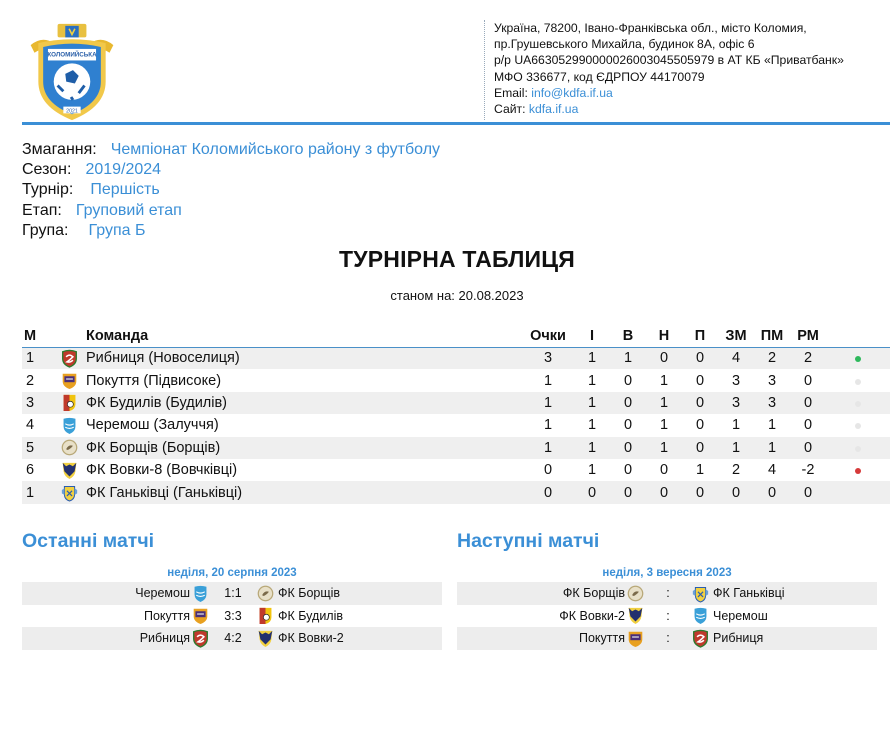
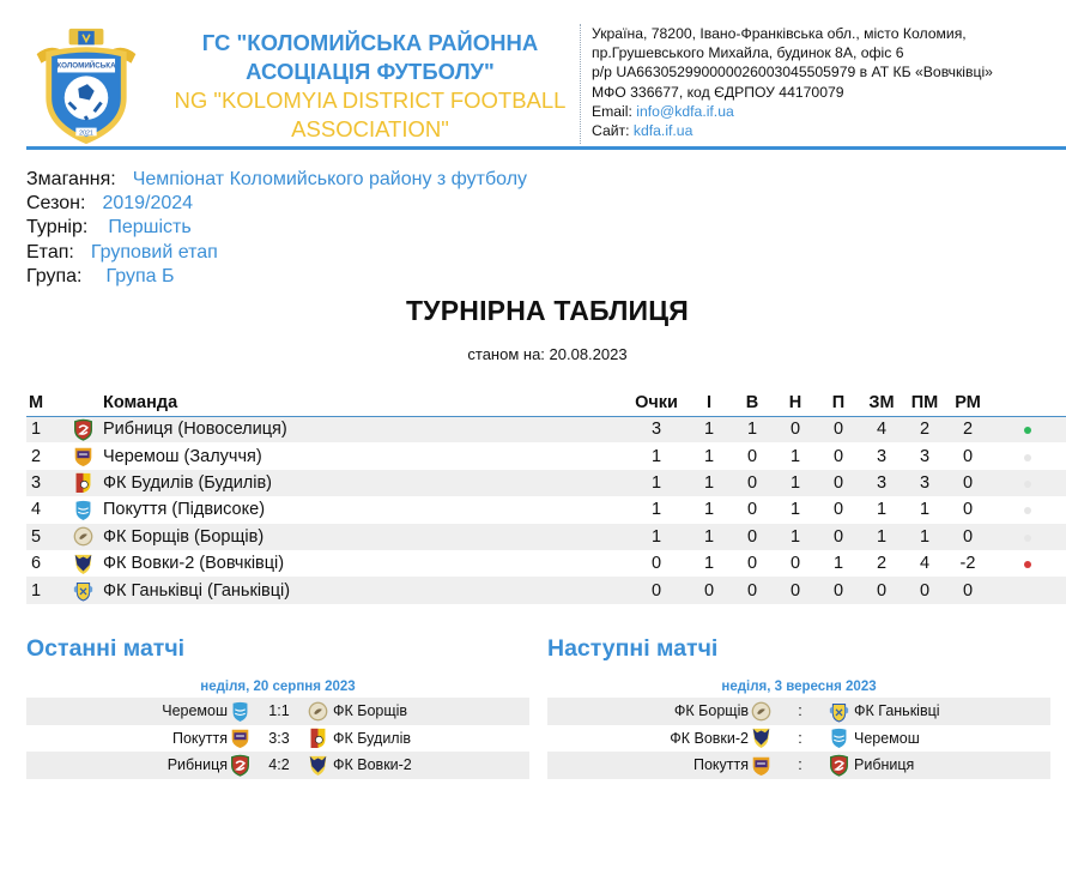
+ ГС "КОЛОМИЙСЬКА РАЙОННА
+ АСОЦІАЦІЯ ФУТБОЛУ"
+ NG "KOLOMYIA DISTRICT FOOTBALL
+ ASSOCIATION"
  Україна, 78200, Івано-Франківська обл., місто Коломия,
  пр.Грушевського Михайла, будинок 8А, офіс 6
- р/р UA663052990000026003045505979 в АТ КБ «Приватбанк»
+ р/р UA663052990000026003045505979 в АТ КБ «Вовчківці»
  МФО 336677, код ЄДРПОУ 44170079
  Email: info@kdfa.if.ua
  Сайт: kdfa.if.ua
  Змагання: Чемпіонат Коломийського району з футболу
  Сезон: 2019/2024
  Турнір: Першість
  Етап: Груповий етап
  Група: Група Б
  ТУРНІРНА ТАБЛИЦЯ
  станом на: 20.08.2023
  М		Команда	Очки	І	В	Н	П	ЗМ	ПМ	РМ
  1		Рибниця (Новоселиця)	3	1	1	0	0	4	2	2
- 2		Покуття (Підвисоке)	1	1	0	1	0	3	3	0
+ 2		Черемош (Залуччя)	1	1	0	1	0	3	3	0
  3		ФК Будилів (Будилів)	1	1	0	1	0	3	3	0
- 4		Черемош (Залуччя)	1	1	0	1	0	1	1	0
+ 4		Покуття (Підвисоке)	1	1	0	1	0	1	1	0
  5		ФК Борщів (Борщів)	1	1	0	1	0	1	1	0
- 6		ФК Вовки-8 (Вовчківці)	0	1	0	0	1	2	4	-2
+ 6		ФК Вовки-2 (Вовчківці)	0	1	0	0	1	2	4	-2
  1		ФК Ганьківці (Ганьківці)	0	0	0	0	0	0	0	0
  Останні матчі
  неділя, 20 серпня 2023
  Черемош
  1:1
  ФК Борщів
  Покуття
  3:3
  ФК Будилів
  Рибниця
  4:2
  ФК Вовки-2
  Наступні матчі
  неділя, 3 вересня 2023
  ФК Борщів
  :
  ФК Ганьківці
  ФК Вовки-2
  :
  Черемош
  Покуття
  :
  Рибниця
